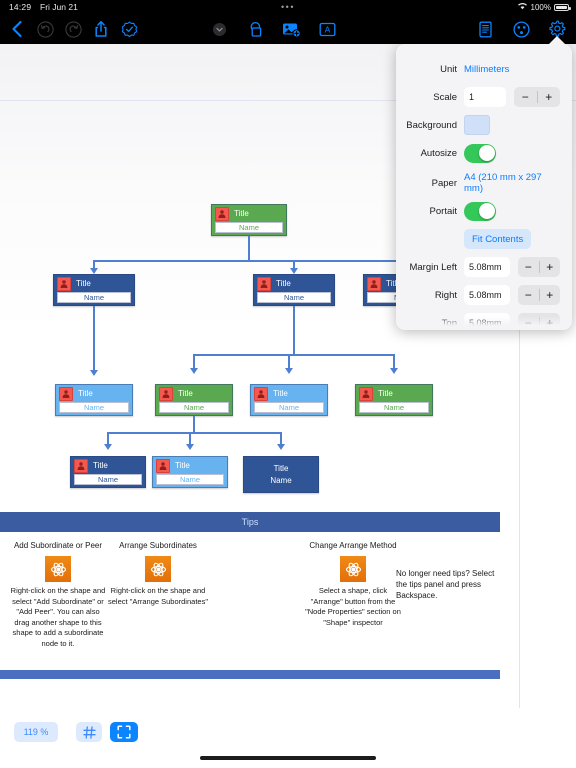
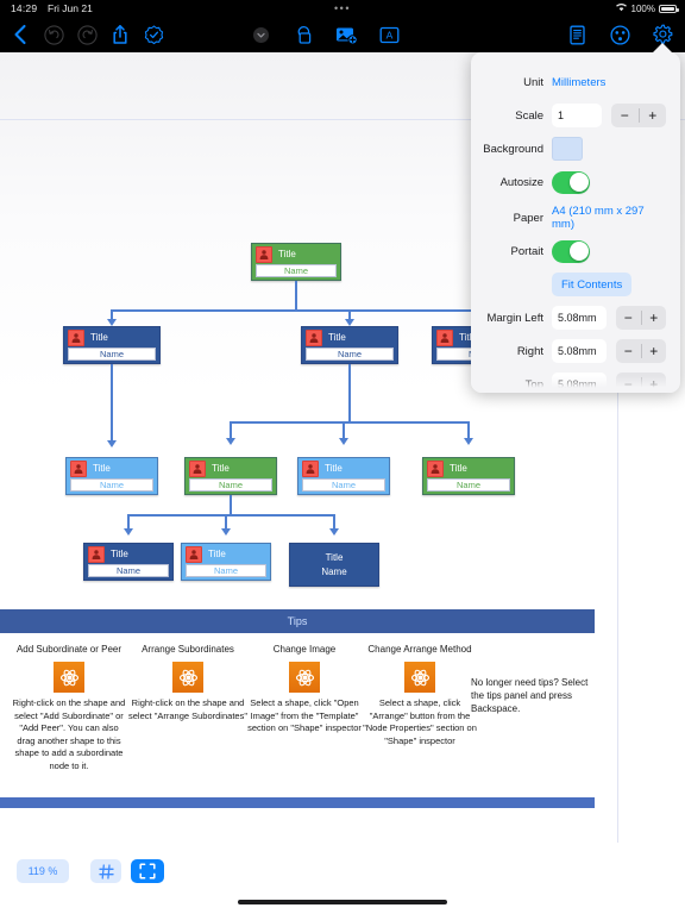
  14:29
  Fri Jun 21
  •••
  100%
  A
  Title
  Name
  Title
  Name
  Title
  Name
  Title
  Name
  Title
  Name
  Title
  Name
  Title
  Name
  Title
  Name
  Title
  Name
  Title
  Name
  Tips
  No longer need tips? Select the tips panel and press Backspace.
  Add Subordinate or Peer
  Right-click on the shape and select "Add Subordinate" or "Add Peer". You can also drag another shape to this shape to add a subordinate node to it.
  Arrange Subordinates
  Right-click on the shape and select "Arrange Subordinates"
+ Change Image
+ Select a shape, click "Open Image" from the "Template" section on "Shape" inspector
  Change Arrange Method
  Select a shape, click "Arrange" button from the "Node Properties" section on "Shape" inspector
  Unit
  Millimeters
  Scale
  1
  −
  +
  Background
  Autosize
  Paper
  A4 (210 mm x 297 mm)
  Portait
  Fit Contents
  Margin Left
  5.08mm
  −
  +
  Right
  5.08mm
  −
  +
  119 %
